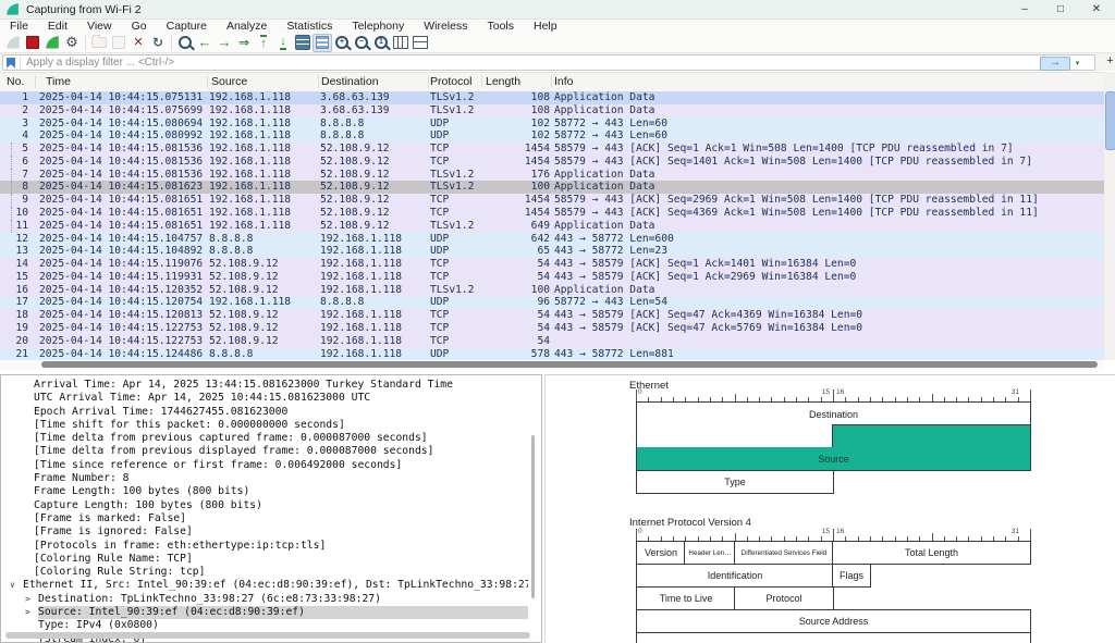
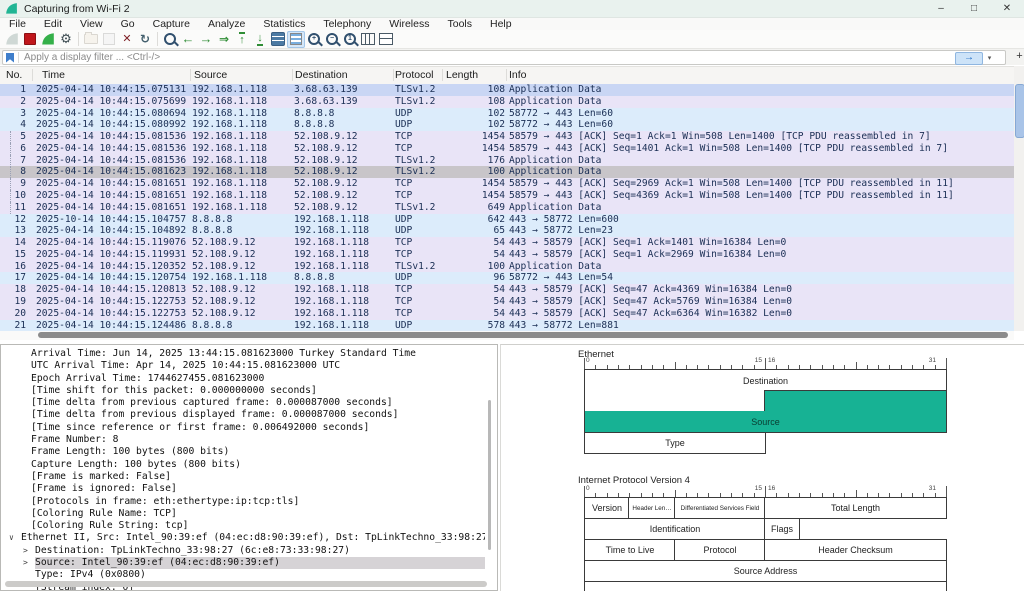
  Capturing from Wi-Fi 2
  –
  □
  ✕
  File
  Edit
  View
  Go
  Capture
  Analyze
  Statistics
  Telephony
  Wireless
  Tools
  Help
  ⚙
  ✕
  ↻
  ←
  →
  ⇒
  ↑
  ↓
  Apply a display filter ... <Ctrl-/>
  →
  +
  No.
  Time
  Source
  Destination
  Protocol
  Length
  Info
  1
  2025-04-14 10:44:15.075131
  192.168.1.118
  3.68.63.139
  TLSv1.2
  108
  Application Data
  2
  2025-04-14 10:44:15.075699
  192.168.1.118
  3.68.63.139
  TLSv1.2
  108
  Application Data
  3
  2025-04-14 10:44:15.080694
  192.168.1.118
  8.8.8.8
  UDP
  102
  58772 → 443 Len=60
  4
  2025-04-14 10:44:15.080992
  192.168.1.118
  8.8.8.8
  UDP
  102
  58772 → 443 Len=60
  5
  2025-04-14 10:44:15.081536
  192.168.1.118
  52.108.9.12
  TCP
  1454
  58579 → 443 [ACK] Seq=1 Ack=1 Win=508 Len=1400 [TCP PDU reassembled in 7]
  6
  2025-04-14 10:44:15.081536
  192.168.1.118
  52.108.9.12
  TCP
  1454
  58579 → 443 [ACK] Seq=1401 Ack=1 Win=508 Len=1400 [TCP PDU reassembled in 7]
  7
  2025-04-14 10:44:15.081536
  192.168.1.118
  52.108.9.12
  TLSv1.2
  176
  Application Data
  8
  2025-04-14 10:44:15.081623
  192.168.1.118
  52.108.9.12
  TLSv1.2
  100
  Application Data
  9
  2025-04-14 10:44:15.081651
  192.168.1.118
  52.108.9.12
  TCP
  1454
  58579 → 443 [ACK] Seq=2969 Ack=1 Win=508 Len=1400 [TCP PDU reassembled in 11]
  10
  2025-04-14 10:44:15.081651
  192.168.1.118
  52.108.9.12
  TCP
  1454
  58579 → 443 [ACK] Seq=4369 Ack=1 Win=508 Len=1400 [TCP PDU reassembled in 11]
  11
  2025-04-14 10:44:15.081651
  192.168.1.118
  52.108.9.12
  TLSv1.2
  649
  Application Data
  12
- 2025-04-14 10:44:15.104757
+ 2025-10-14 10:44:15.104757
  8.8.8.8
  192.168.1.118
  UDP
  642
  443 → 58772 Len=600
  13
  2025-04-14 10:44:15.104892
  8.8.8.8
  192.168.1.118
  UDP
  65
  443 → 58772 Len=23
  14
  2025-04-14 10:44:15.119076
  52.108.9.12
  192.168.1.118
  TCP
  54
  443 → 58579 [ACK] Seq=1 Ack=1401 Win=16384 Len=0
  15
  2025-04-14 10:44:15.119931
  52.108.9.12
  192.168.1.118
  TCP
  54
  443 → 58579 [ACK] Seq=1 Ack=2969 Win=16384 Len=0
  16
  2025-04-14 10:44:15.120352
  52.108.9.12
  192.168.1.118
  TLSv1.2
  100
  Application Data
  17
  2025-04-14 10:44:15.120754
  192.168.1.118
  8.8.8.8
  UDP
  96
  58772 → 443 Len=54
  18
  2025-04-14 10:44:15.120813
  52.108.9.12
  192.168.1.118
  TCP
  54
  443 → 58579 [ACK] Seq=47 Ack=4369 Win=16384 Len=0
  19
  2025-04-14 10:44:15.122753
  52.108.9.12
  192.168.1.118
  TCP
  54
  443 → 58579 [ACK] Seq=47 Ack=5769 Win=16384 Len=0
  20
  2025-04-14 10:44:15.122753
  52.108.9.12
  192.168.1.118
  TCP
  54
+ 443 → 58579 [ACK] Seq=47 Ack=6364 Win=16382 Len=0
  21
  2025-04-14 10:44:15.124486
  8.8.8.8
  192.168.1.118
  UDP
  578
  443 → 58772 Len=881
- Arrival Time: Apr 14, 2025 13:44:15.081623000 Turkey Standard Time
+ Arrival Time: Jun 14, 2025 13:44:15.081623000 Turkey Standard Time
  UTC Arrival Time: Apr 14, 2025 10:44:15.081623000 UTC
  Epoch Arrival Time: 1744627455.081623000
  [Time shift for this packet: 0.000000000 seconds]
  [Time delta from previous captured frame: 0.000087000 seconds]
  [Time delta from previous displayed frame: 0.000087000 seconds]
  [Time since reference or first frame: 0.006492000 seconds]
  Frame Number: 8
  Frame Length: 100 bytes (800 bits)
  Capture Length: 100 bytes (800 bits)
  [Frame is marked: False]
  [Frame is ignored: False]
  [Protocols in frame: eth:ethertype:ip:tcp:tls]
  [Coloring Rule Name: TCP]
  [Coloring Rule String: tcp]
  ∨
  Ethernet II, Src: Intel_90:39:ef (04:ec:d8:90:39:ef), Dst: TpLinkTechno_33:98:27
  >
  Destination: TpLinkTechno_33:98:27 (6c:e8:73:33:98:27)
  >
  Source: Intel_90:39:ef (04:ec:d8:90:39:ef)
  Type: IPv4 (0x0800)
  [Stream index: 0]
  Ethernet
  Destination
  Source
  Type
  Internet Protocol Version 4
  Version
  Total Length
  Identification
  Flags
  Time to Live
  Protocol
+ Header Checksum
  Source Address
